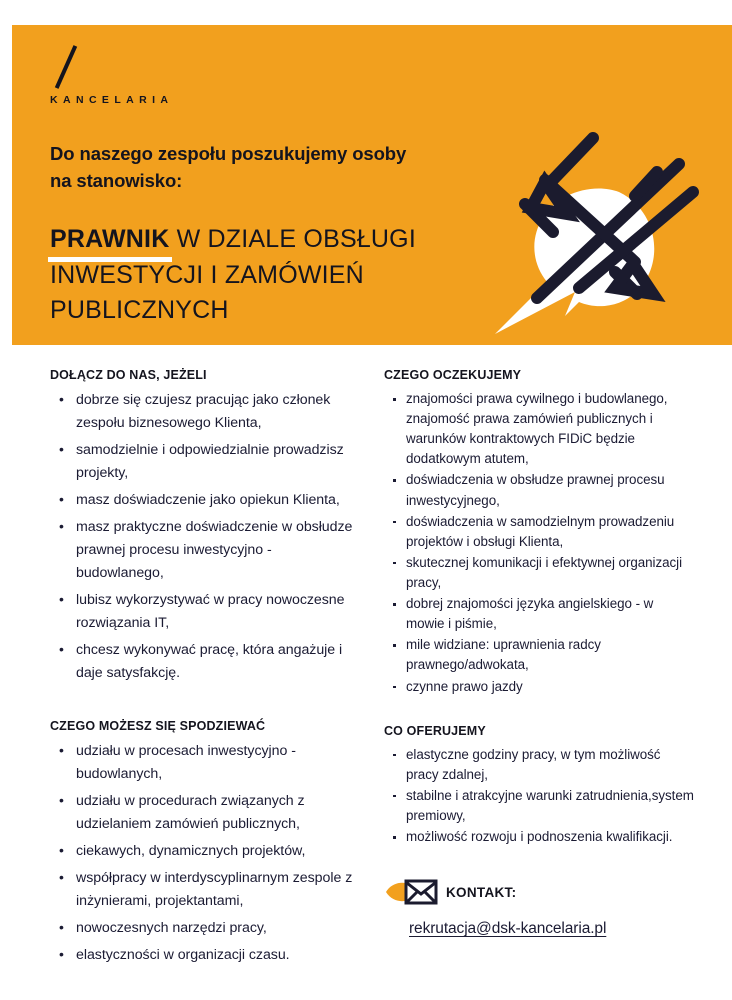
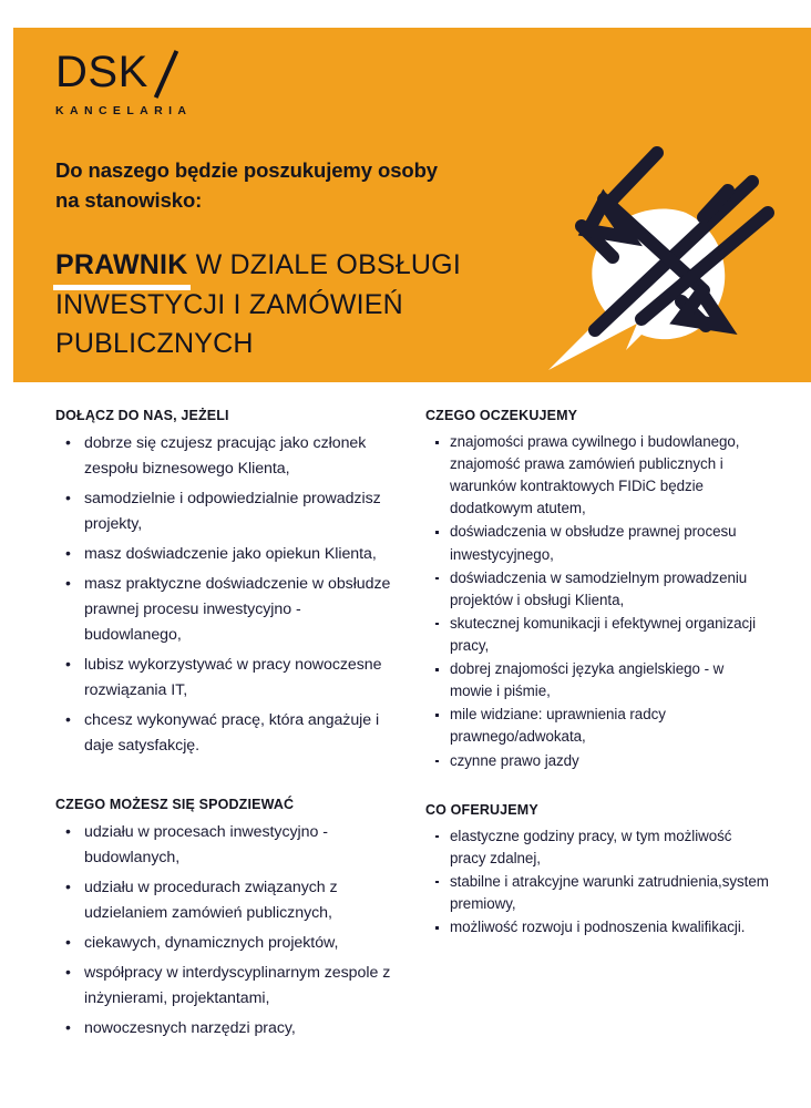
+ DSK
  KANCELARIA
- Do naszego zespołu poszukujemy osoby
+ Do naszego będzie poszukujemy osoby
  na stanowisko:
  PRAWNIK W DZIALE OBSŁUGI INWESTYCJI I ZAMÓWIEŃ PUBLICZNYCH
  DOŁĄCZ DO NAS, JEŻELI
  dobrze się czujesz pracując jako członek zespołu biznesowego Klienta,
  samodzielnie i odpowiedzialnie prowadzisz projekty,
  masz doświadczenie jako opiekun Klienta,
  masz praktyczne doświadczenie w obsłudze prawnej procesu inwestycyjno - budowlanego,
  lubisz wykorzystywać w pracy nowoczesne rozwiązania IT,
  chcesz wykonywać pracę, która angażuje i daje satysfakcję.
  CZEGO MOŻESZ SIĘ SPODZIEWAĆ
  udziału w procesach inwestycyjno - budowlanych,
  udziału w procedurach związanych z udzielaniem zamówień publicznych,
  ciekawych, dynamicznych projektów,
  współpracy w interdyscyplinarnym zespole z inżynierami, projektantami,
  nowoczesnych narzędzi pracy,
- elastyczności w organizacji czasu.
  CZEGO OCZEKUJEMY
  znajomości prawa cywilnego i budowlanego, znajomość prawa zamówień publicznych i warunków kontraktowych FIDiC będzie dodatkowym atutem,
  doświadczenia w obsłudze prawnej procesu inwestycyjnego,
  doświadczenia w samodzielnym prowadzeniu projektów i obsługi Klienta,
  skutecznej komunikacji i efektywnej organizacji pracy,
  dobrej znajomości języka angielskiego - w mowie i piśmie,
  mile widziane: uprawnienia radcy prawnego/adwokata,
  czynne prawo jazdy
  CO OFERUJEMY
  elastyczne godziny pracy, w tym możliwość pracy zdalnej,
  stabilne i atrakcyjne warunki zatrudnienia,system premiowy,
  możliwość rozwoju i podnoszenia kwalifikacji.
- KONTAKT:
- rekrutacja@dsk-kancelaria.pl
